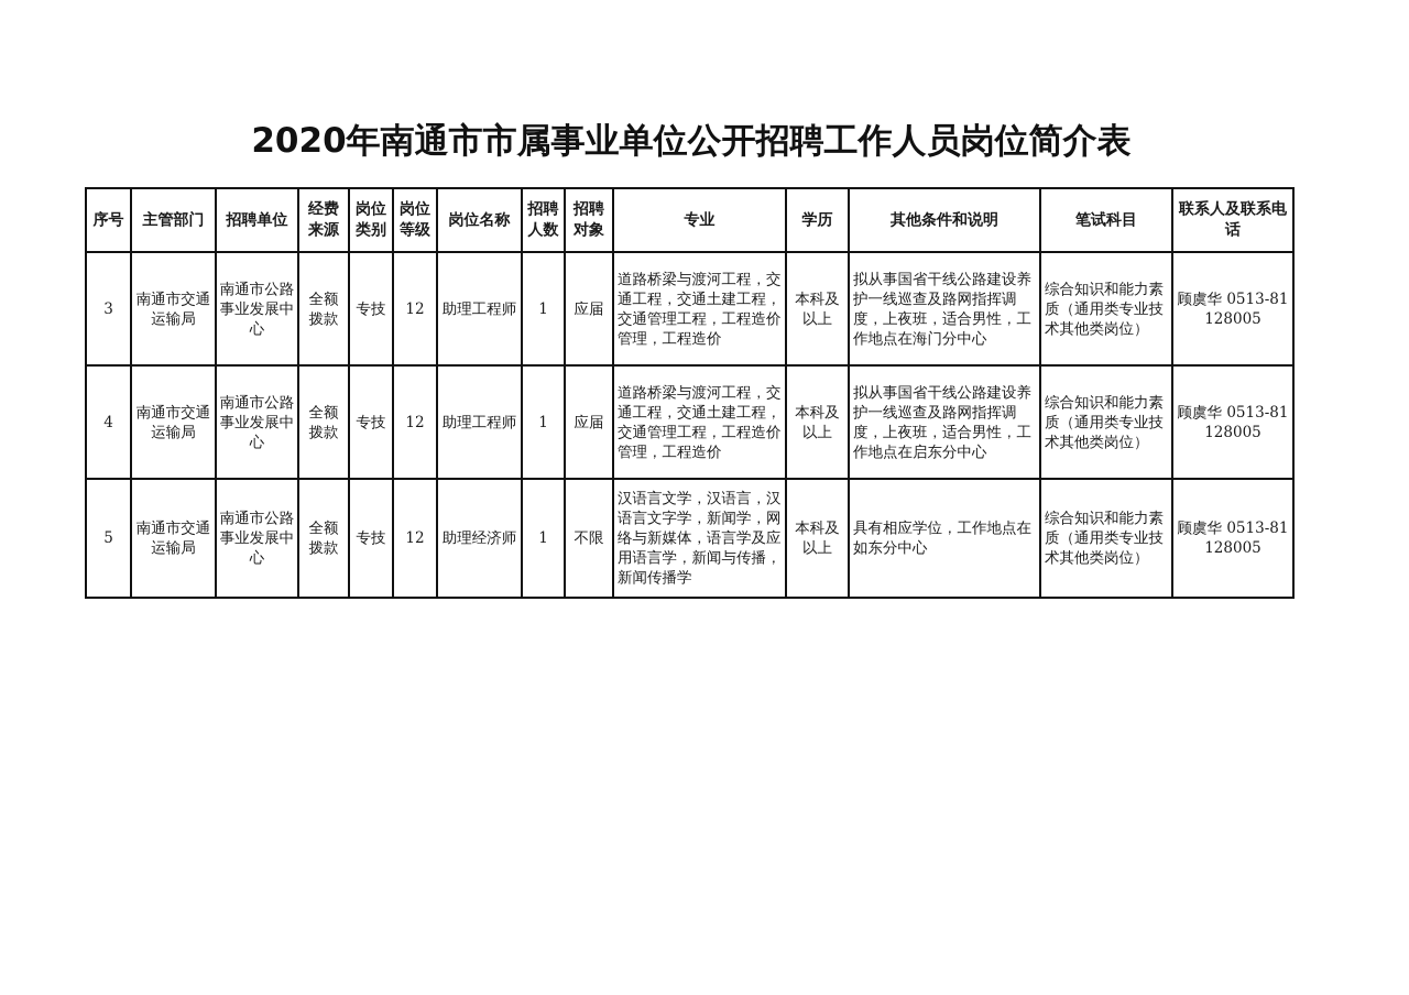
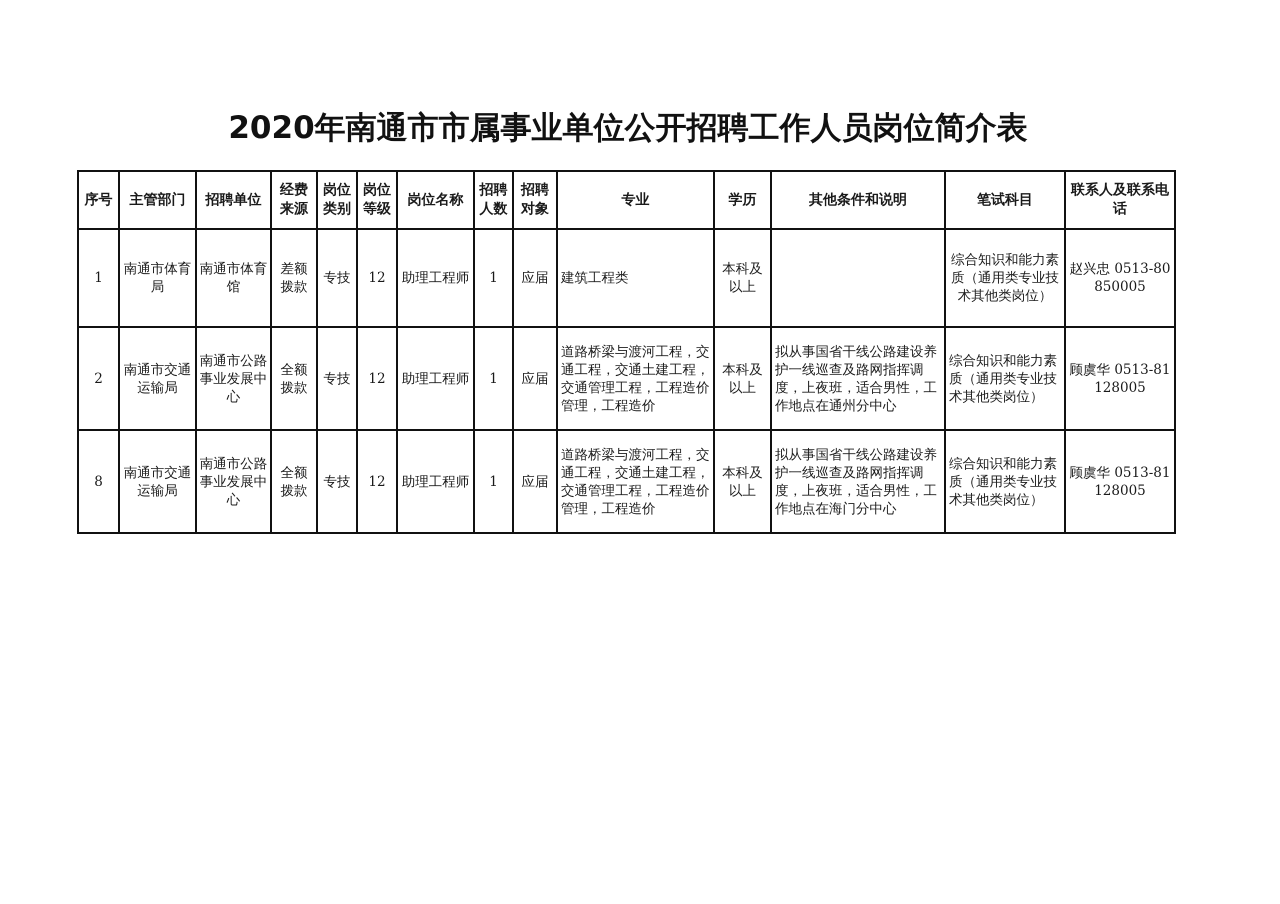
  2020年南通市市属事业单位公开招聘工作人员岗位简介表
  序号	主管部门	招聘单位	经费来源	岗位类别	岗位等级	岗位名称	招聘人数	招聘对象	专业	学历	其他条件和说明	笔试科目	联系人及联系电话
+ 1	南通市体育局	南通市体育馆	差额拨款	专技	12	助理工程师	1	应届	建筑工程类	本科及以上		综合知识和能力素质（通用类专业技术其他类岗位）	赵兴忠 0513-80850005
+ 2	南通市交通运输局	南通市公路事业发展中心	全额拨款	专技	12	助理工程师	1	应届	道路桥梁与渡河工程，交通工程，交通土建工程，交通管理工程，工程造价管理，工程造价	本科及以上	拟从事国省干线公路建设养护一线巡查及路网指挥调度，上夜班，适合男性，工作地点在通州分中心	综合知识和能力素质（通用类专业技术其他类岗位）	顾虞华 0513-81128005
- 3	南通市交通运输局	南通市公路事业发展中心	全额拨款	专技	12	助理工程师	1	应届	道路桥梁与渡河工程，交通工程，交通土建工程，交通管理工程，工程造价管理，工程造价	本科及以上	拟从事国省干线公路建设养护一线巡查及路网指挥调度，上夜班，适合男性，工作地点在海门分中心	综合知识和能力素质（通用类专业技术其他类岗位）	顾虞华 0513-81128005
+ 8	南通市交通运输局	南通市公路事业发展中心	全额拨款	专技	12	助理工程师	1	应届	道路桥梁与渡河工程，交通工程，交通土建工程，交通管理工程，工程造价管理，工程造价	本科及以上	拟从事国省干线公路建设养护一线巡查及路网指挥调度，上夜班，适合男性，工作地点在海门分中心	综合知识和能力素质（通用类专业技术其他类岗位）	顾虞华 0513-81128005
- 4	南通市交通运输局	南通市公路事业发展中心	全额拨款	专技	12	助理工程师	1	应届	道路桥梁与渡河工程，交通工程，交通土建工程，交通管理工程，工程造价管理，工程造价	本科及以上	拟从事国省干线公路建设养护一线巡查及路网指挥调度，上夜班，适合男性，工作地点在启东分中心	综合知识和能力素质（通用类专业技术其他类岗位）	顾虞华 0513-81128005
- 5	南通市交通运输局	南通市公路事业发展中心	全额拨款	专技	12	助理经济师	1	不限	汉语言文学，汉语言，汉语言文字学，新闻学，网络与新媒体，语言学及应用语言学，新闻与传播，新闻传播学	本科及以上	具有相应学位，工作地点在如东分中心	综合知识和能力素质（通用类专业技术其他类岗位）	顾虞华 0513-81128005
